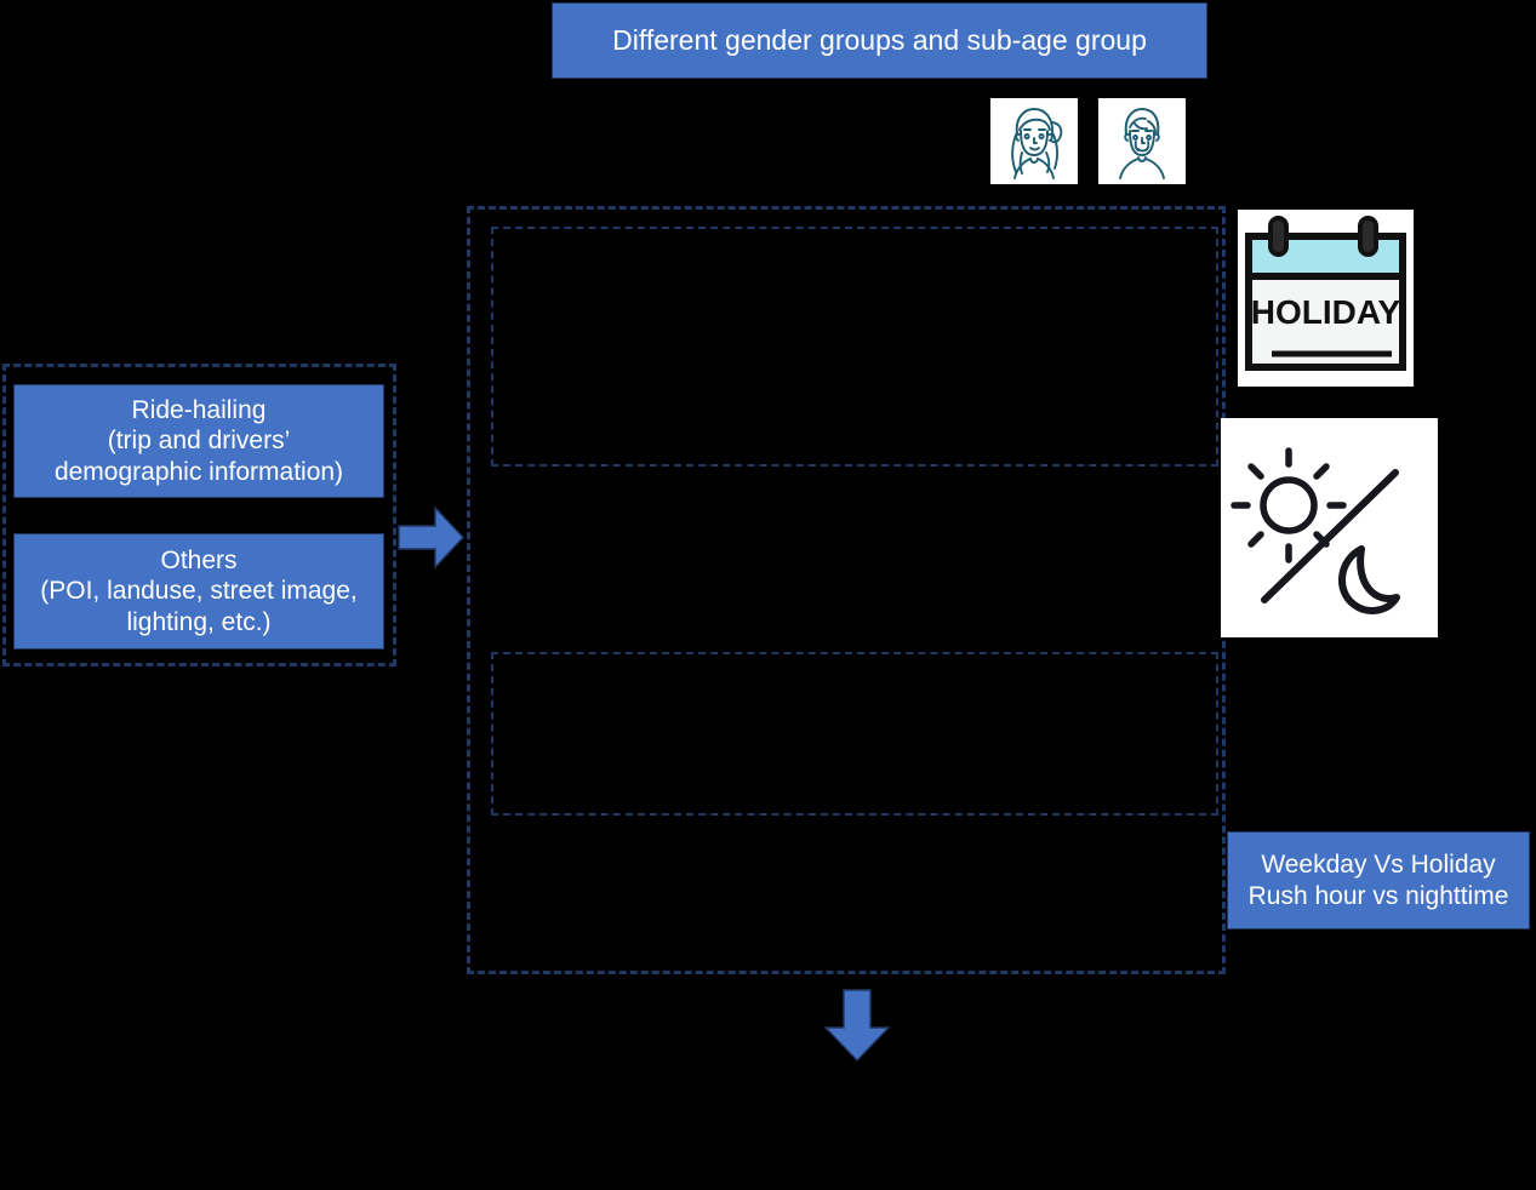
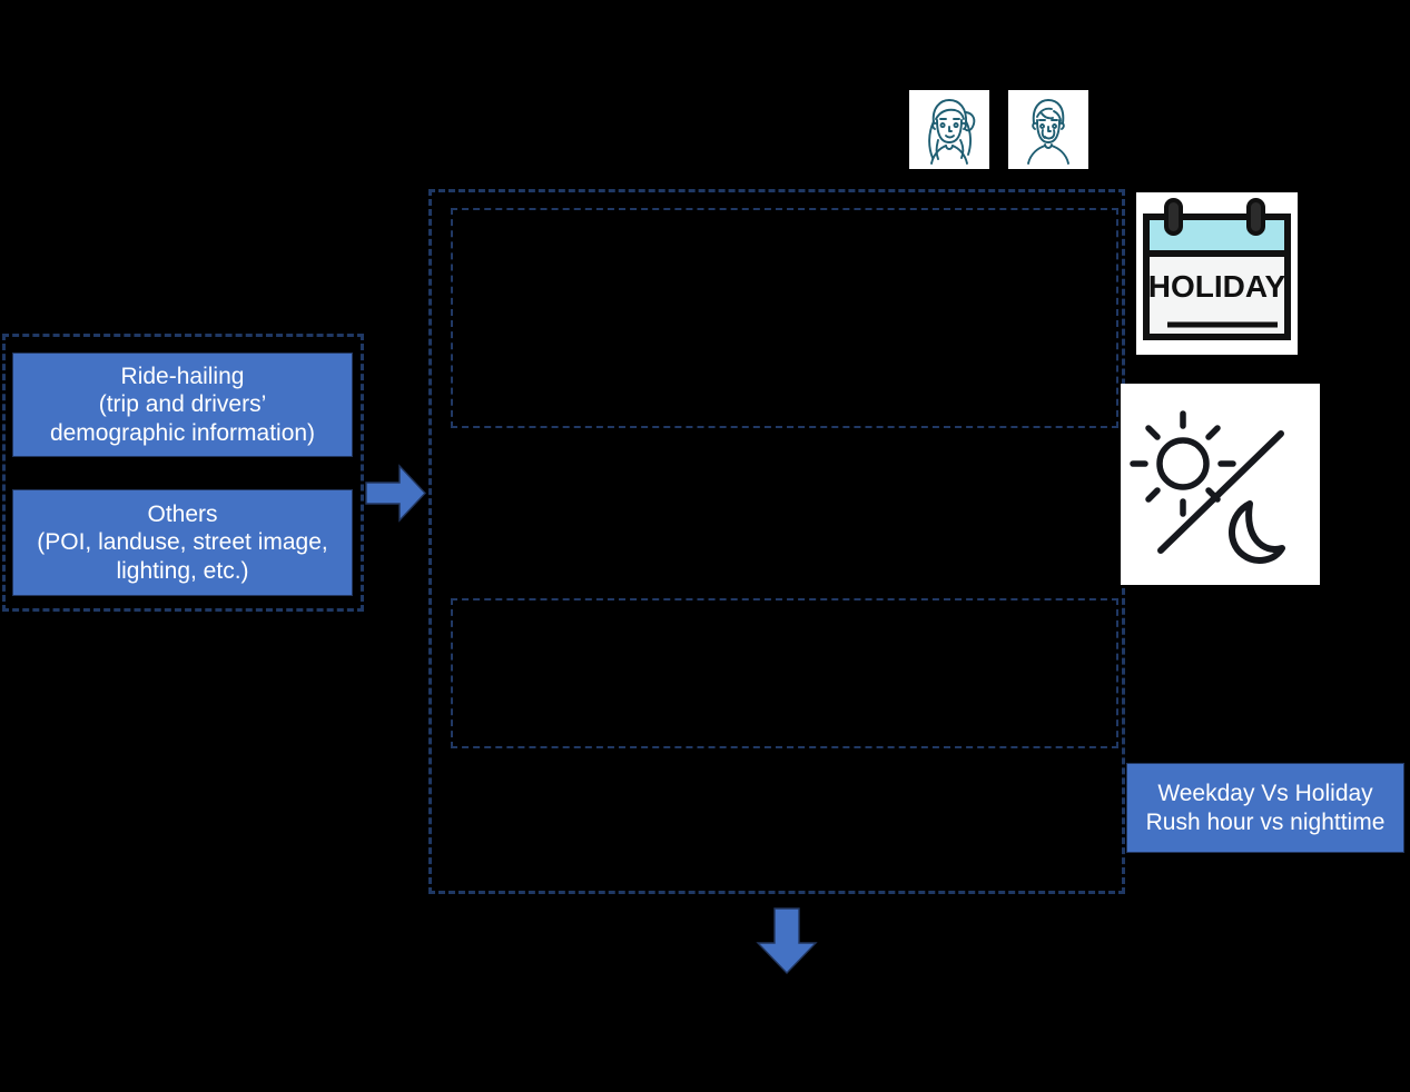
- Different gender groups and sub-age group
  Ride-hailing
  (trip and drivers’
  demographic information)
  Others
  (POI, landuse, street image,
  lighting, etc.)
  HOLIDAY
  Weekday Vs Holiday
  Rush hour vs nighttime
